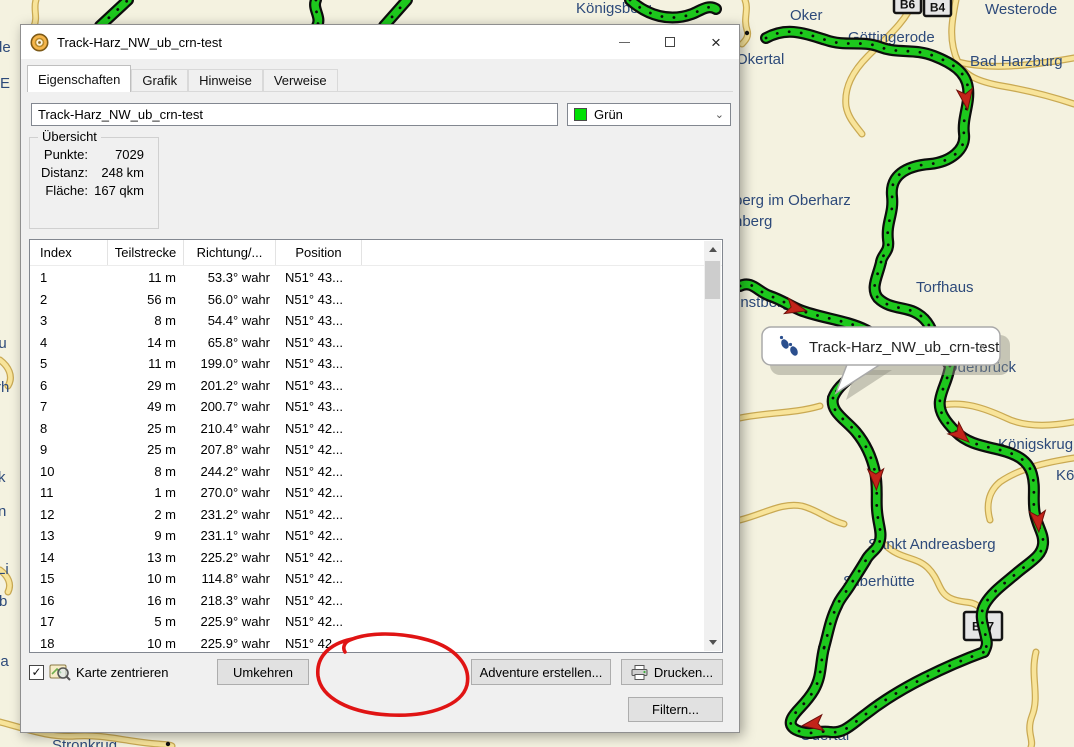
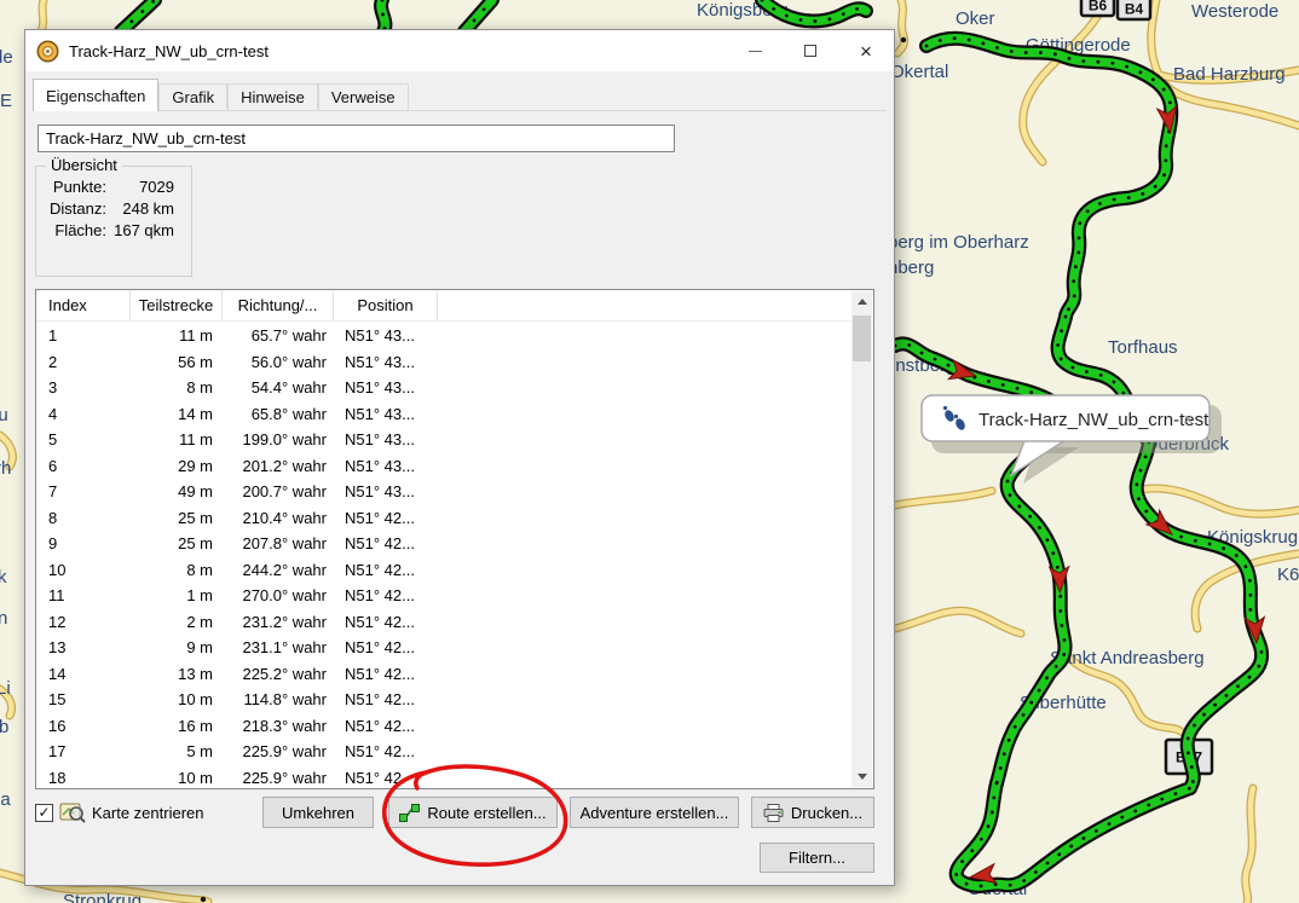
  Königsb
  Oker
  Westerode
  Göttingerode
  Okertal
  Bad Harzburg
  erg im Oberharz
  berg
  Torfhaus
  derbrück
  Königskrug
  K6
  nkt Andreasberg
  berhütte
  Stronkrug
  E
  k
  n
  Li
  B6
  B4
  Track-Harz_NW_ub_crn-test
  ×
  Track-Harz_NW_ub_crn-test
  ×
  Eigenschaften
  Grafik
  Hinweise
  Verweise
  Track-Harz_NW_ub_crn-test
- Grün
- ⌄
  Übersicht
  Punkte:
  7029
  Distanz:
  248 km
  Fläche:
  167 qkm
  Index
  Teilstrecke
  Richtung/...
  Position
  1
  11 m
- 53.3° wahr
+ 65.7° wahr
  N51° 43...
  2
  56 m
  56.0° wahr
  N51° 43...
  3
  8 m
  54.4° wahr
  N51° 43...
  4
  14 m
  65.8° wahr
  N51° 43...
  5
  11 m
  199.0° wahr
  N51° 43...
  6
  29 m
  201.2° wahr
  N51° 43...
  7
  49 m
  200.7° wahr
  N51° 43...
  8
  25 m
  210.4° wahr
  N51° 42...
  9
  25 m
  207.8° wahr
  N51° 42...
  10
  8 m
  244.2° wahr
  N51° 42...
  11
  1 m
  270.0° wahr
  N51° 42...
  12
  2 m
  231.2° wahr
  N51° 42...
  13
  9 m
  231.1° wahr
  N51° 42...
  14
  13 m
  225.2° wahr
  N51° 42...
  15
  10 m
  114.8° wahr
  N51° 42...
  16
  16 m
  218.3° wahr
  N51° 42...
  17
  5 m
  225.9° wahr
  N51° 42...
  18
  10 m
  225.9° wahr
  N51° 42
  ✓
  Karte zentrieren
  Umkehren
+ Route erstellen...
  Adventure erstellen...
  Drucken...
  Filtern...
